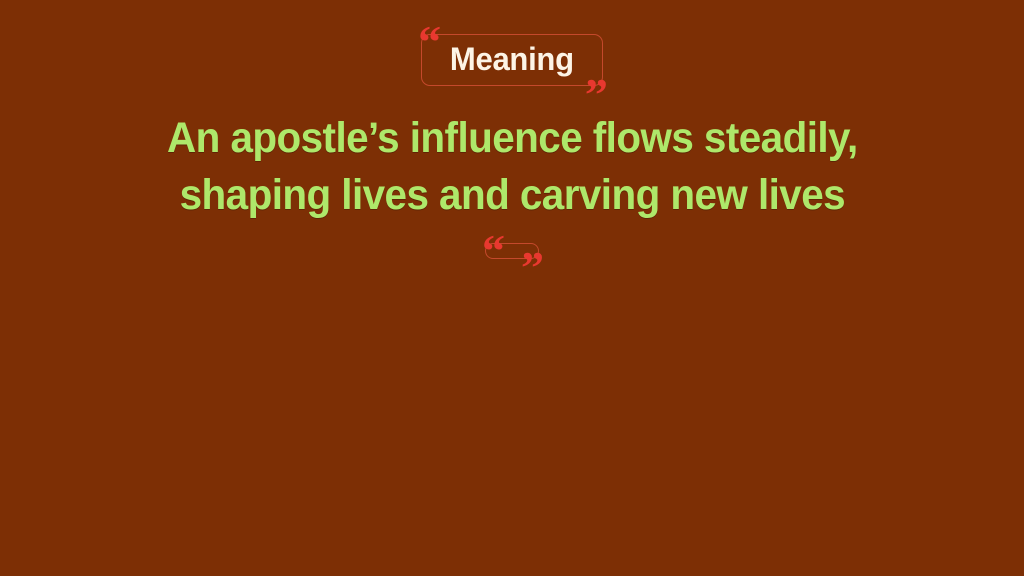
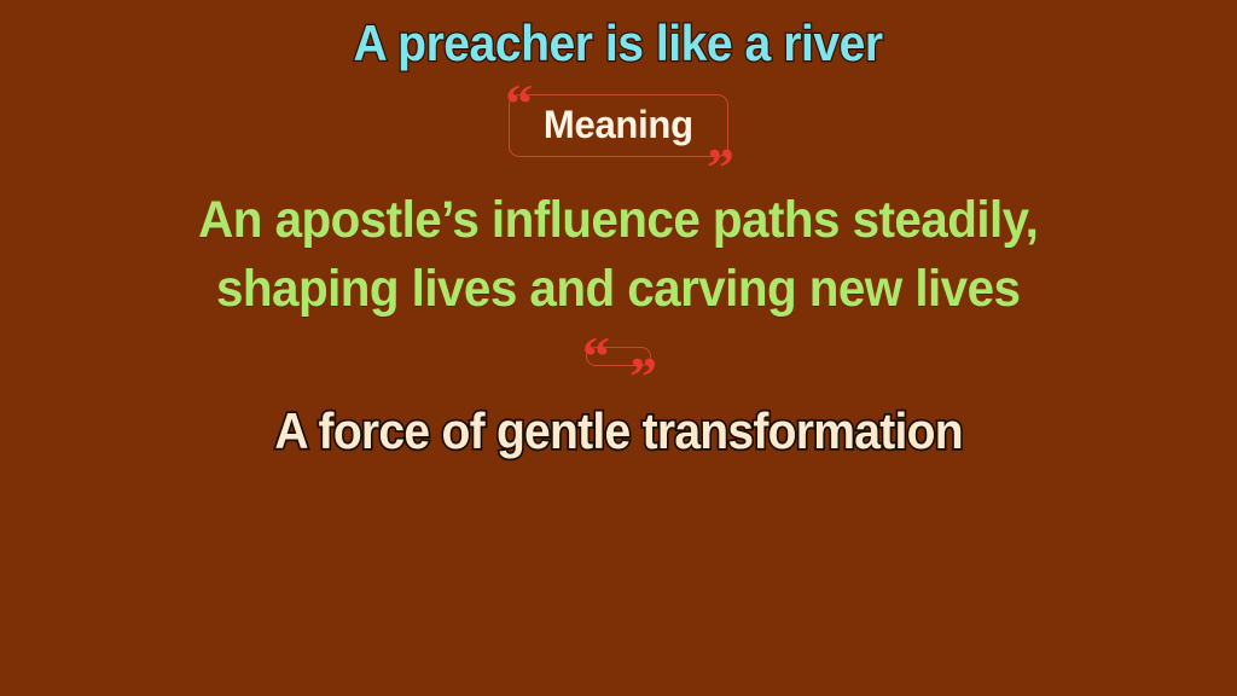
+ A preacher is like a river
  “
  Meaning
  ”
- An apostle’s influence flows steadily,
+ An apostle’s influence paths steadily,
  shaping lives and carving new lives
  “
  ”
+ A force of gentle transformation
